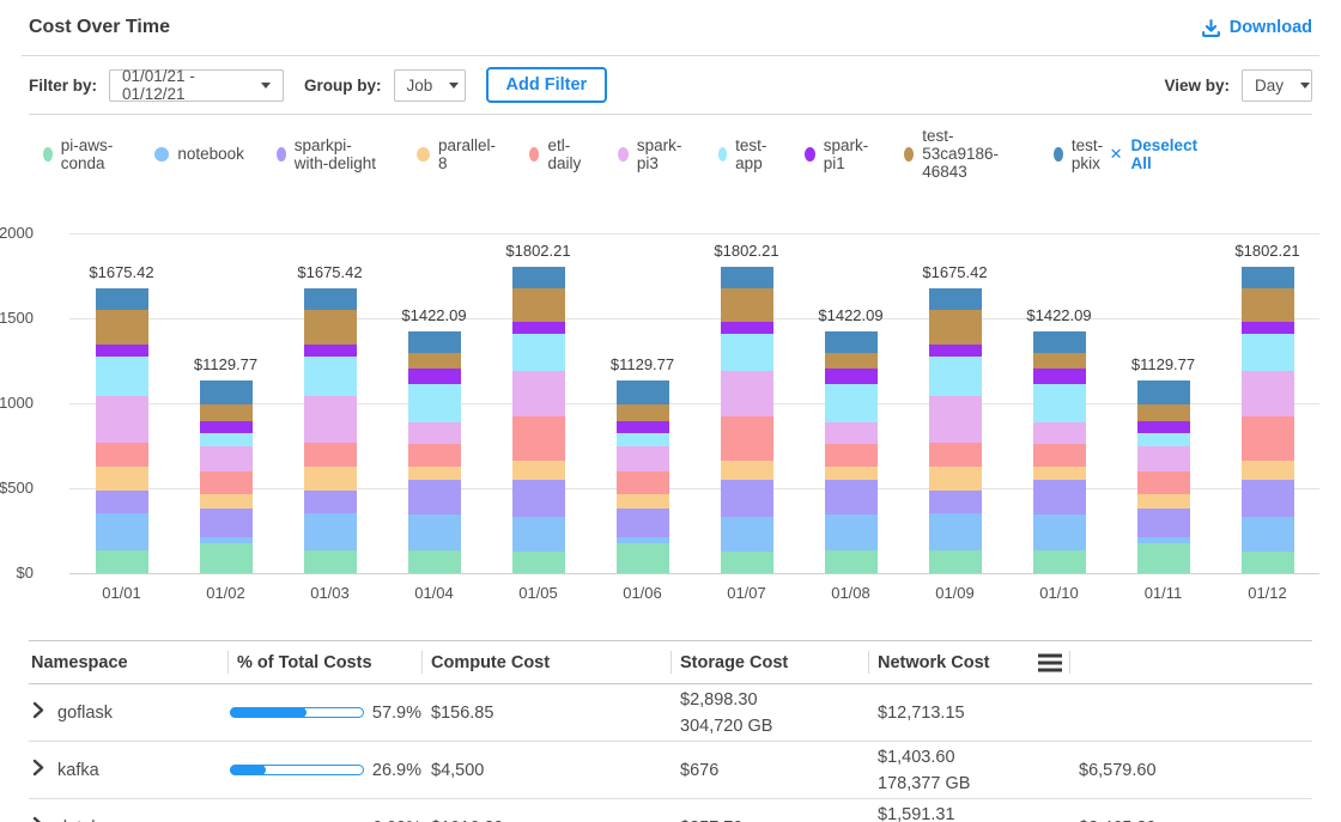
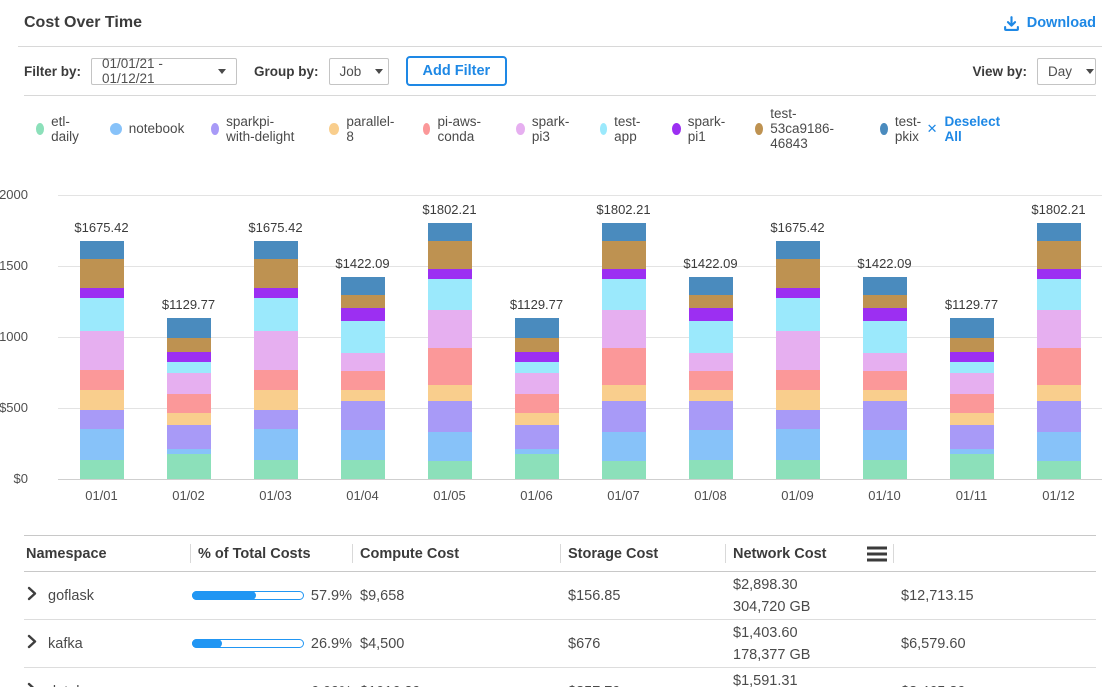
  Cost Over Time
  Download
  Filter by:
  01/01/21 - 01/12/21
  Group by:
  Job
  Add Filter
  View by:
  Day
- pi-aws-conda
+ etl-daily
  notebook
  sparkpi-with-delight
  parallel-8
- etl-daily
+ pi-aws-conda
  spark-pi3
  test-app
  spark-pi1
  test-53ca9186-46843
  test-pkix
  ✕
  Deselect All
  $0
  $500
  1000
  1500
  2000
  $1675.42
  01/01
  $1129.77
  01/02
  $1675.42
  01/03
  $1422.09
  01/04
  $1802.21
  01/05
  $1129.77
  01/06
  $1802.21
  01/07
  $1422.09
  01/08
  $1675.42
  01/09
  $1422.09
  01/10
  $1129.77
  01/11
  $1802.21
  01/12
  Namespace
  % of Total Costs
  Compute Cost
  Storage Cost
  Network Cost
  goflask
  57.9%
+ $9,658
  $156.85
  $2,898.30
  304,720 GB
  $12,713.15
  kafka
  26.9%
  $4,500
  $676
  $1,403.60
  178,377 GB
  $6,579.60
  $1,591.31
